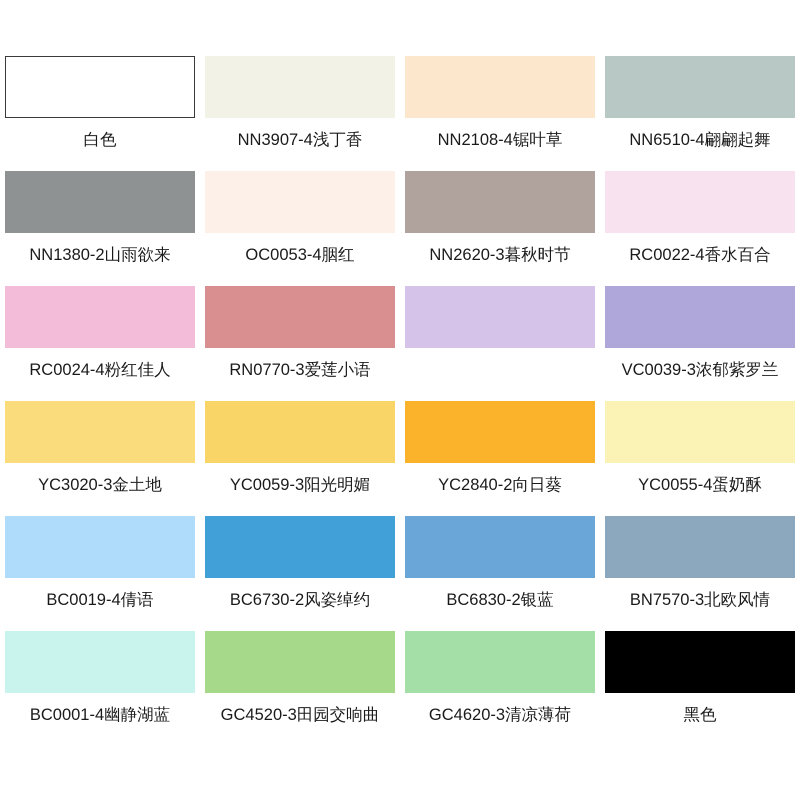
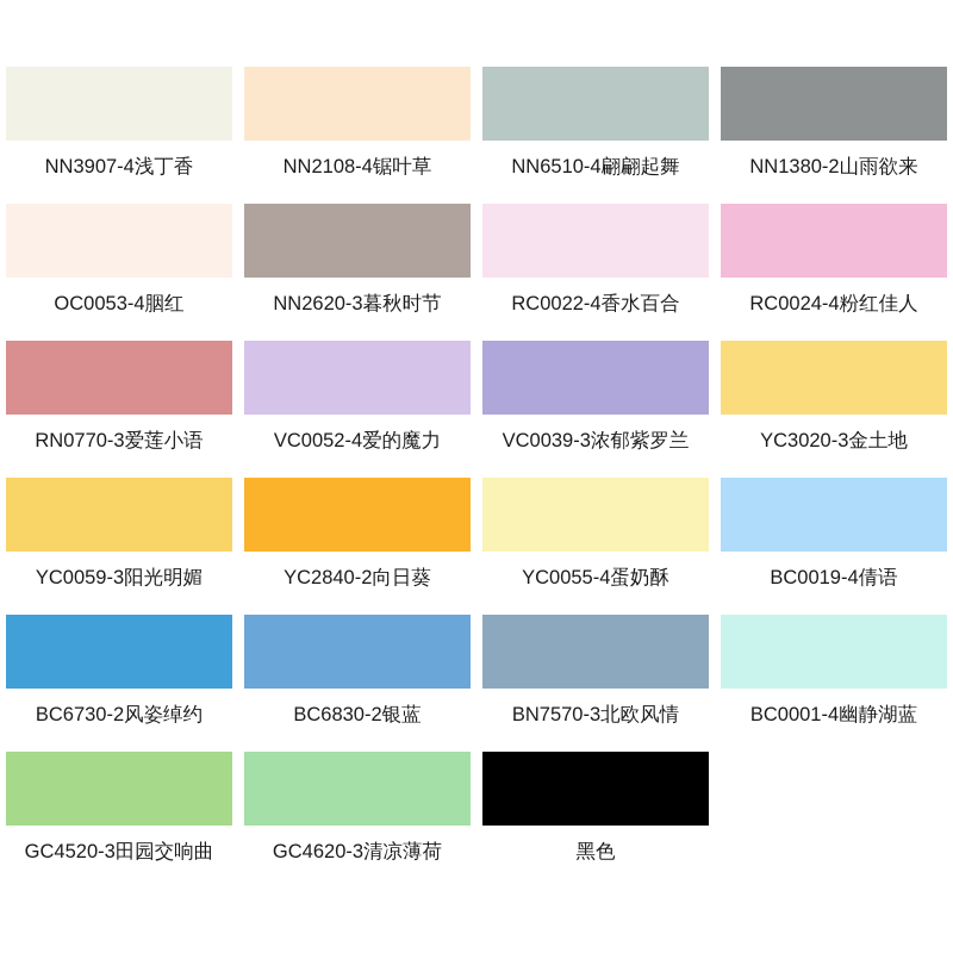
- 白色
  NN3907-4浅丁香
  NN2108-4锯叶草
  NN6510-4翩翩起舞
  NN1380-2山雨欲来
  OC0053-4胭红
  NN2620-3暮秋时节
  RC0022-4香水百合
  RC0024-4粉红佳人
  RN0770-3爱莲小语
+ VC0052-4爱的魔力
  VC0039-3浓郁紫罗兰
  YC3020-3金土地
  YC0059-3阳光明媚
  YC2840-2向日葵
  YC0055-4蛋奶酥
  BC0019-4倩语
  BC6730-2风姿绰约
  BC6830-2银蓝
  BN7570-3北欧风情
  BC0001-4幽静湖蓝
  GC4520-3田园交响曲
  GC4620-3清凉薄荷
  黑色
